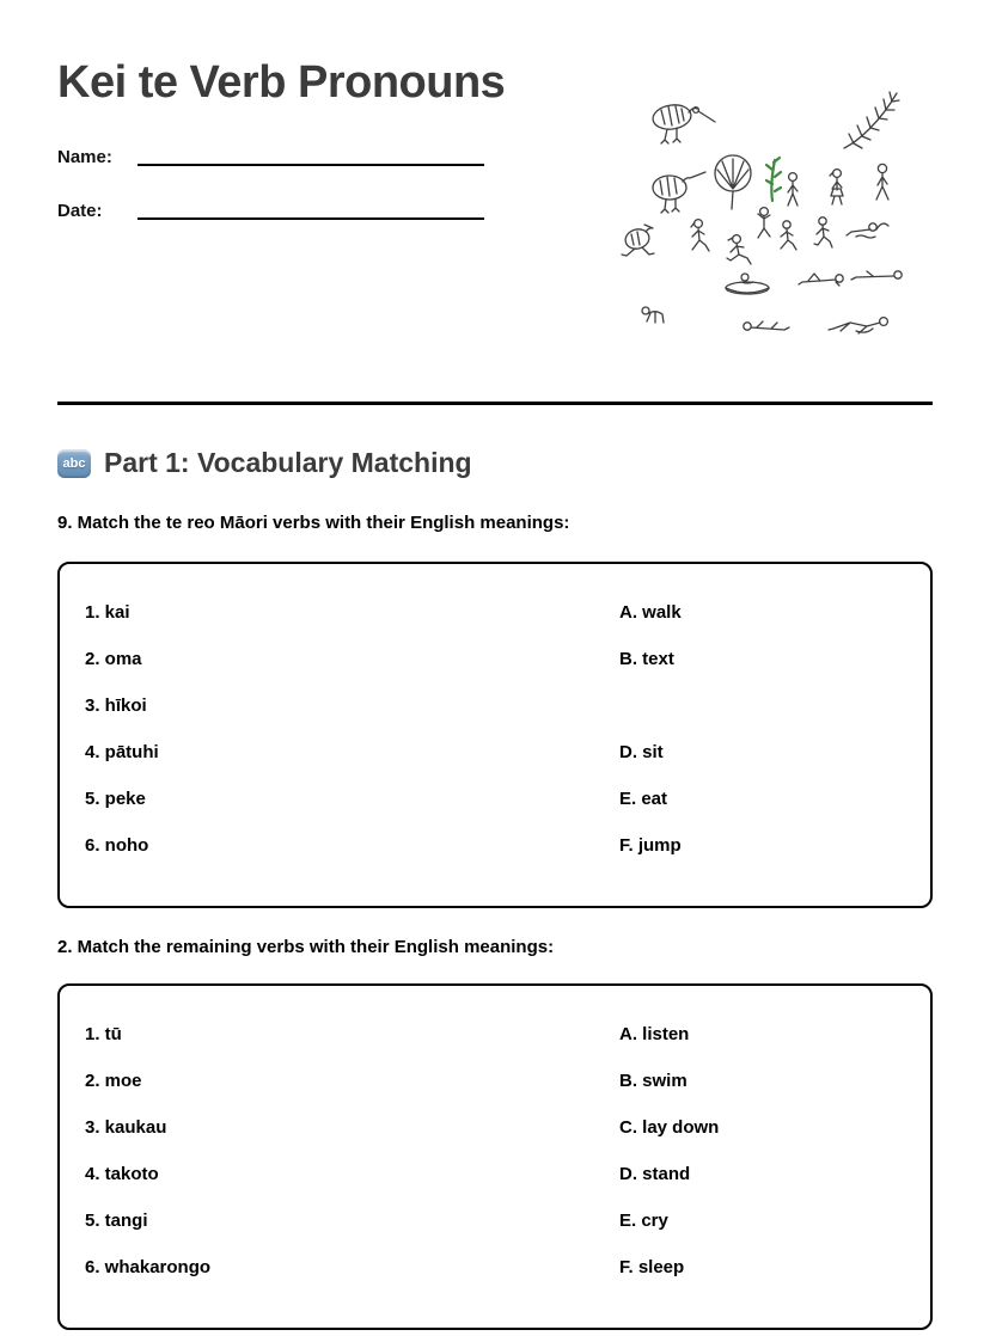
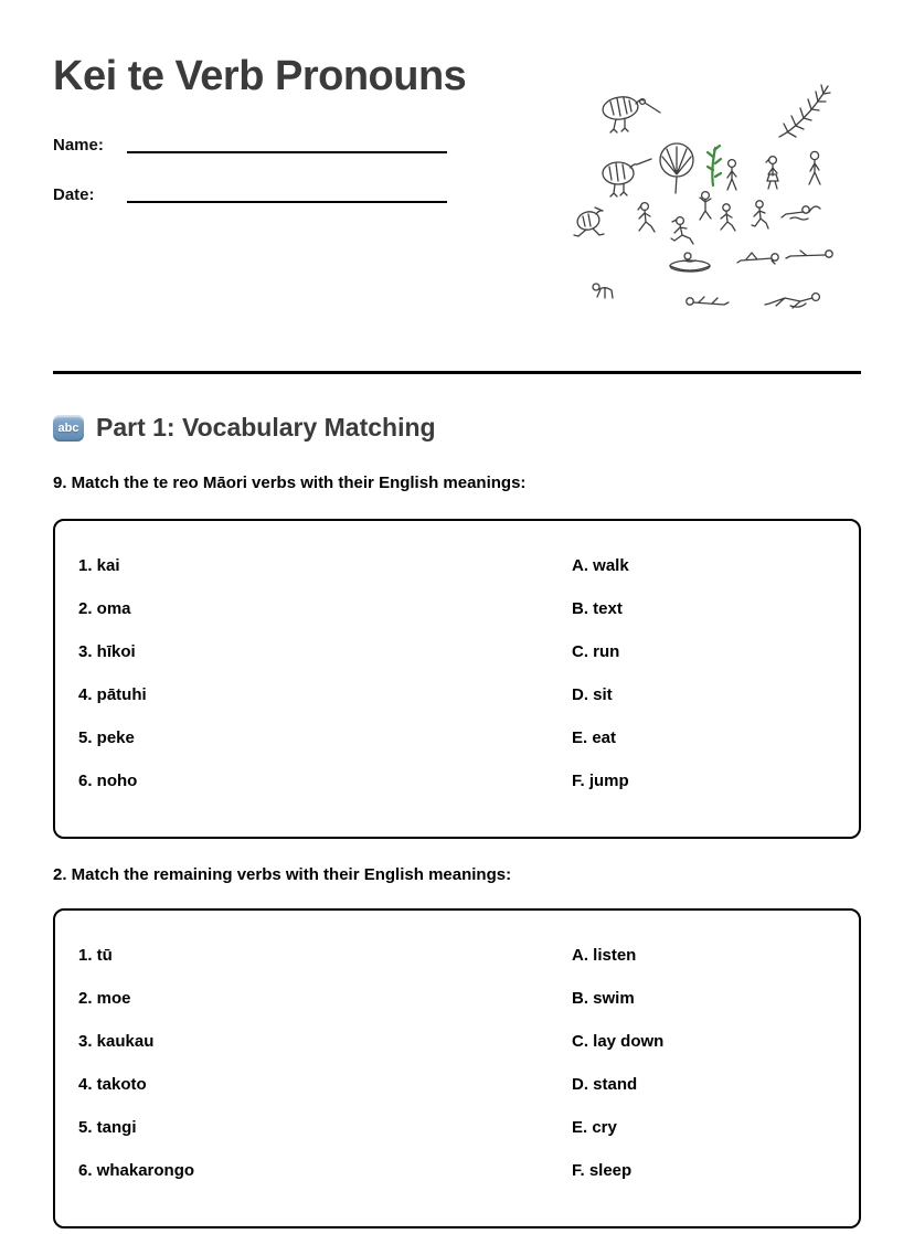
  Kei te Verb Pronouns
  Name:
  Date:
  abc
  Part 1: Vocabulary Matching
  9. Match the te reo Māori verbs with their English meanings:
  1. kai
  A. walk
  2. oma
  B. text
  3. hīkoi
+ C. run
  4. pātuhi
  D. sit
  5. peke
  E. eat
  6. noho
  F. jump
  2. Match the remaining verbs with their English meanings:
  1. tū
  A. listen
  2. moe
  B. swim
  3. kaukau
  C. lay down
  4. takoto
  D. stand
  5. tangi
  E. cry
  6. whakarongo
  F. sleep
